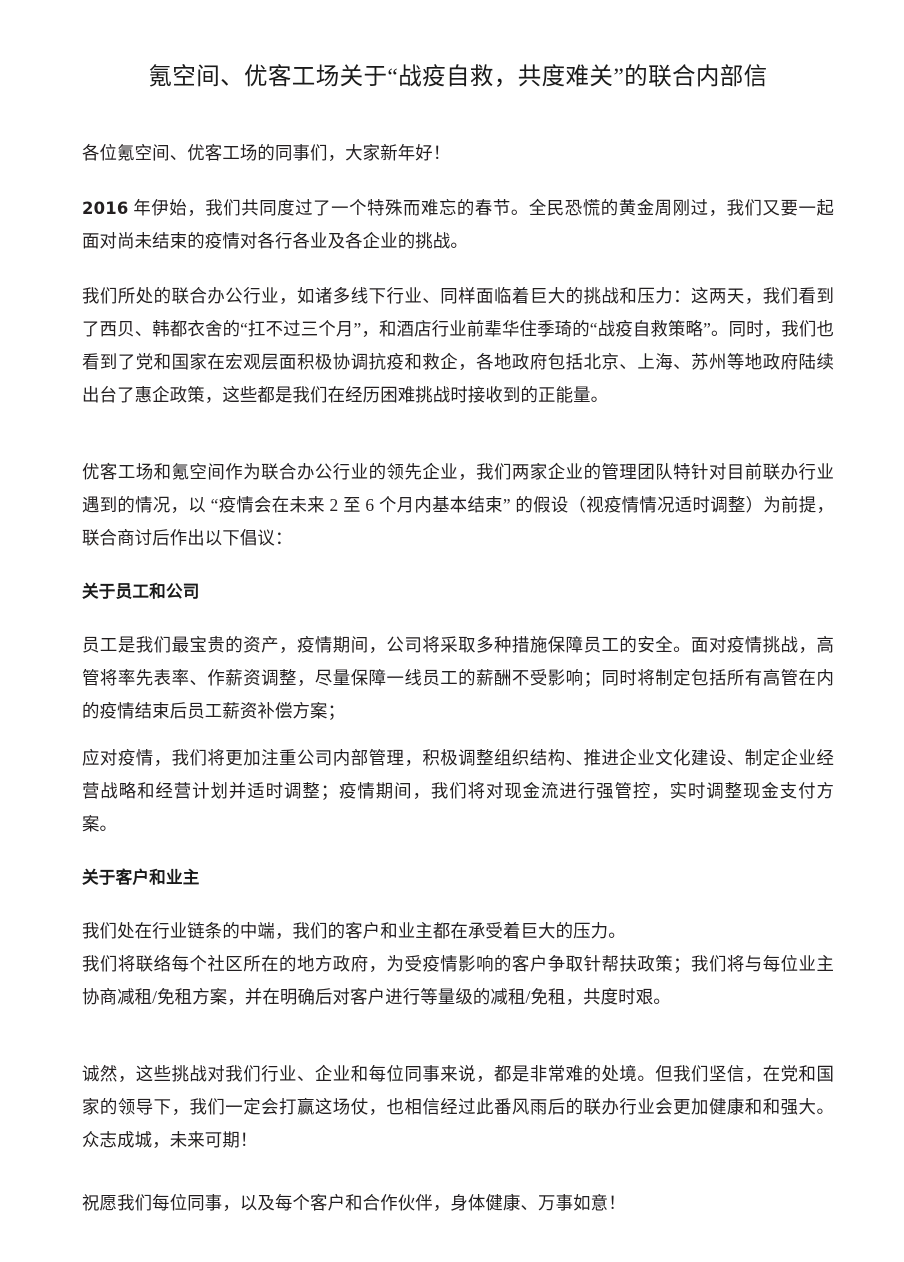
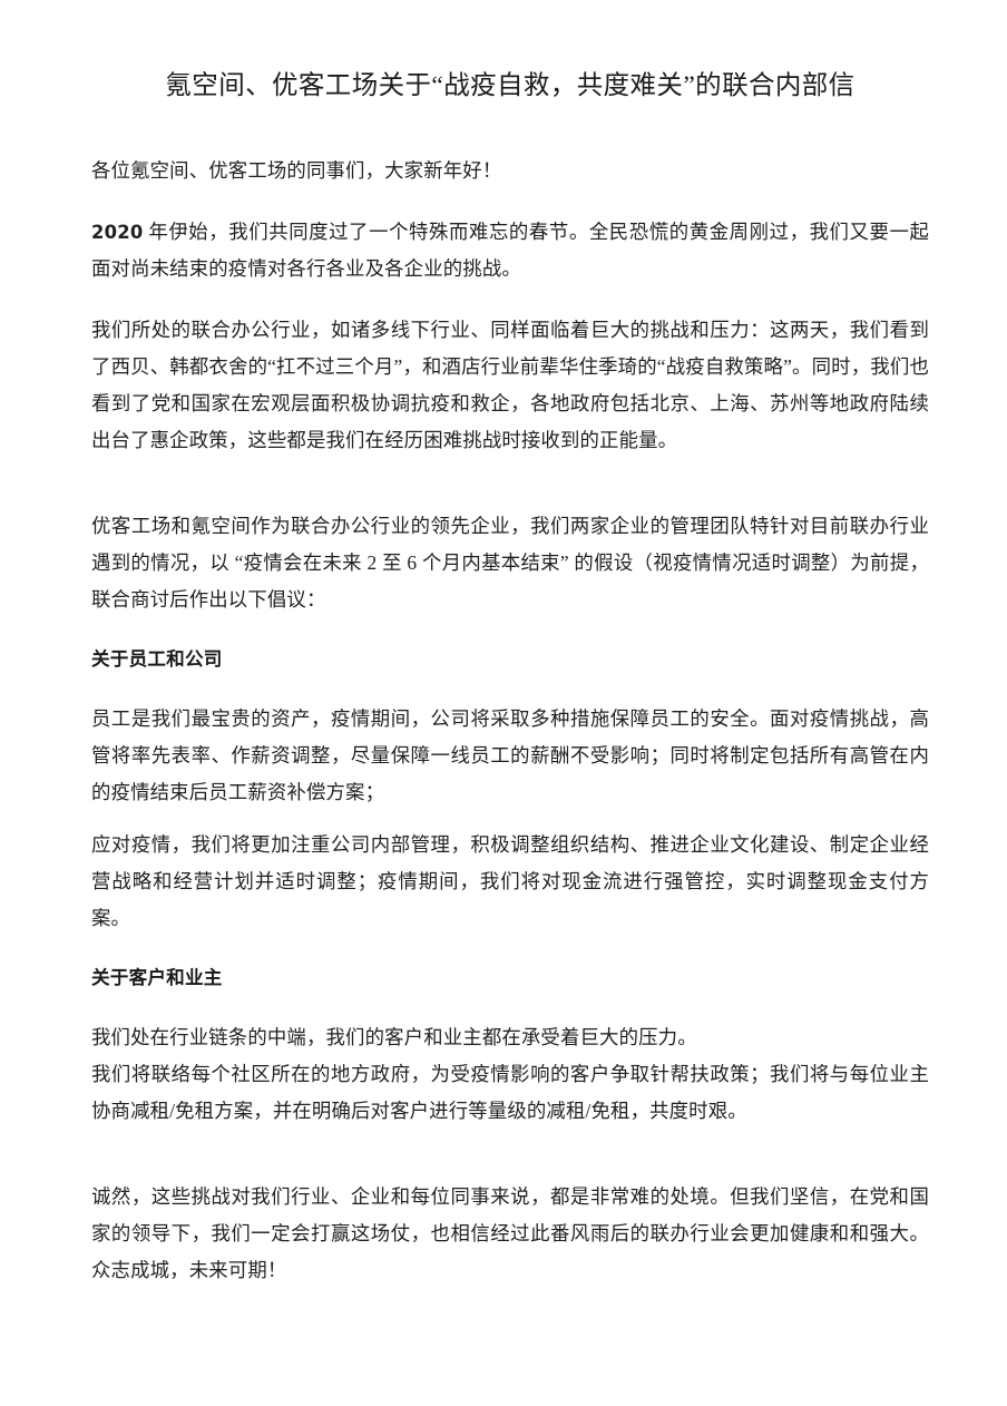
  氪空间、优客工场关于“战疫自救，共度难关”的联合内部信
  各位氪空间、优客工场的同事们，大家新年好！
- 2016 年伊始，我们共同度过了一个特殊而难忘的春节。全民恐慌的黄金周刚过，我们又要一起面对尚未结束的疫情对各行各业及各企业的挑战。
+ 2020 年伊始，我们共同度过了一个特殊而难忘的春节。全民恐慌的黄金周刚过，我们又要一起面对尚未结束的疫情对各行各业及各企业的挑战。
  我们所处的联合办公行业，如诸多线下行业、同样面临着巨大的挑战和压力：这两天，我们看到了西贝、韩都衣舍的“扛不过三个月”，和酒店行业前辈华住季琦的“战疫自救策略”。同时，我们也看到了党和国家在宏观层面积极协调抗疫和救企，各地政府包括北京、上海、苏州等地政府陆续出台了惠企政策，这些都是我们在经历困难挑战时接收到的正能量。
  优客工场和氪空间作为联合办公行业的领先企业，我们两家企业的管理团队特针对目前联办行业遇到的情况，以 “疫情会在未来 2 至 6 个月内基本结束” 的假设（视疫情情况适时调整）为前提，联合商讨后作出以下倡议：
  关于员工和公司
  员工是我们最宝贵的资产，疫情期间，公司将采取多种措施保障员工的安全。面对疫情挑战，高管将率先表率、作薪资调整，尽量保障一线员工的薪酬不受影响；同时将制定包括所有高管在内的疫情结束后员工薪资补偿方案；
  应对疫情，我们将更加注重公司内部管理，积极调整组织结构、推进企业文化建设、制定企业经营战略和经营计划并适时调整；疫情期间，我们将对现金流进行强管控，实时调整现金支付方案。
  关于客户和业主
  我们处在行业链条的中端，我们的客户和业主都在承受着巨大的压力。
  我们将联络每个社区所在的地方政府，为受疫情影响的客户争取针帮扶政策；我们将与每位业主协商减租/免租方案，并在明确后对客户进行等量级的减租/免租，共度时艰。
  诚然，这些挑战对我们行业、企业和每位同事来说，都是非常难的处境。但我们坚信，在党和国家的领导下，我们一定会打赢这场仗，也相信经过此番风雨后的联办行业会更加健康和和强大。众志成城，未来可期！
- 祝愿我们每位同事，以及每个客户和合作伙伴，身体健康、万事如意！
